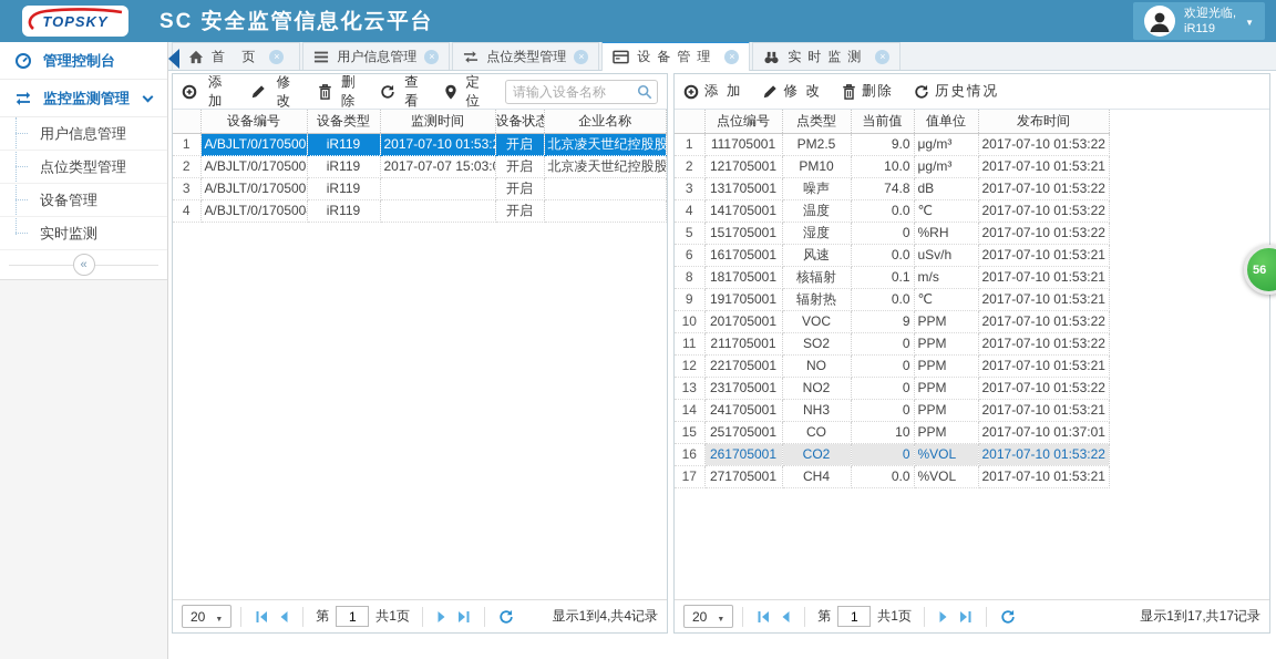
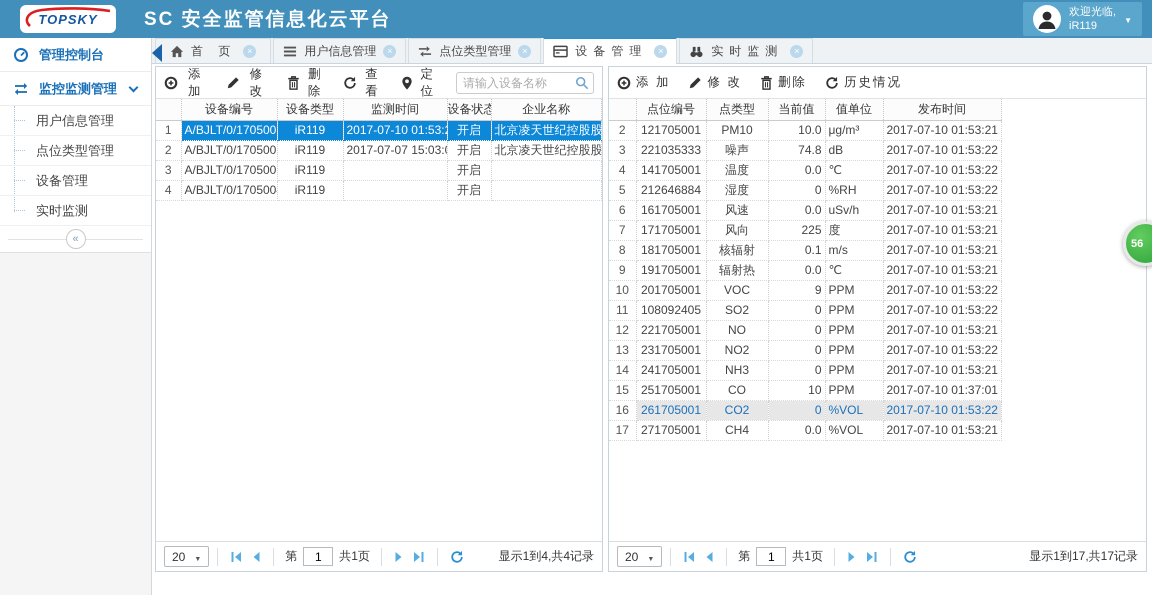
  TOPSKY
  SC 安全监管信息化云平台
  欢迎光临,
  iR119
  管理控制台
  监控监测管理
  用户信息管理
  点位类型管理
  设备管理
  实时监测
  «
  首 页
  用户信息管理
  点位类型管理
  设备管理
  实时监测
  添 加
  修 改
  删除
  查看
  定位
  请输入设备名称
  	设备编号	设备类型	监测时间	设备状态	企业名称
  1	A/BJLT/0/170500	iR119	2017-07-10 01:53:	开启	北京凌天世纪控股股
  2	A/BJLT/0/170500	iR119	2017-07-07 15:03:	开启	北京凌天世纪控股股
  3	A/BJLT/0/170500	iR119		开启
  4	A/BJLT/0/170500	iR119		开启
  20
  第
  1
  共1页
  显示1到4,共4记录
  添 加
  修 改
  删除
  历史情况
  	点位编号	点类型	当前值	值单位	发布时间
- 1	111705001	PM2.5	9.0	μg/m³	2017-07-10 01:53:22
  2	121705001	PM10	10.0	μg/m³	2017-07-10 01:53:21
- 3	131705001	噪声	74.8	dB	2017-07-10 01:53:22
+ 3	221035333	噪声	74.8	dB	2017-07-10 01:53:22
  4	141705001	温度	0.0	℃	2017-07-10 01:53:22
- 5	151705001	湿度	0	%RH	2017-07-10 01:53:22
+ 5	212646884	湿度	0	%RH	2017-07-10 01:53:22
  6	161705001	风速	0.0	uSv/h	2017-07-10 01:53:21
+ 7	171705001	风向	225	度	2017-07-10 01:53:21
  8	181705001	核辐射	0.1	m/s	2017-07-10 01:53:21
  9	191705001	辐射热	0.0	℃	2017-07-10 01:53:21
  10	201705001	VOC	9	PPM	2017-07-10 01:53:22
- 11	211705001	SO2	0	PPM	2017-07-10 01:53:22
+ 11	108092405	SO2	0	PPM	2017-07-10 01:53:22
  12	221705001	NO	0	PPM	2017-07-10 01:53:21
  13	231705001	NO2	0	PPM	2017-07-10 01:53:22
  14	241705001	NH3	0	PPM	2017-07-10 01:53:21
  15	251705001	CO	10	PPM	2017-07-10 01:37:01
  16	261705001	CO2	0	%VOL	2017-07-10 01:53:22
  17	271705001	CH4	0.0	%VOL	2017-07-10 01:53:21
  20
  第
  1
  共1页
  显示1到17,共17记录
  56
